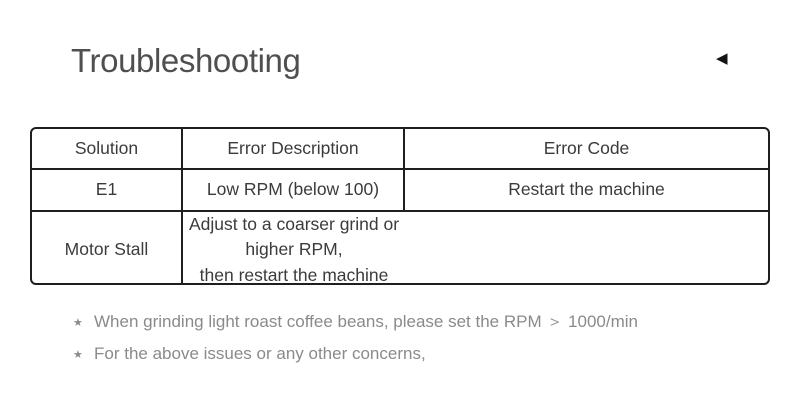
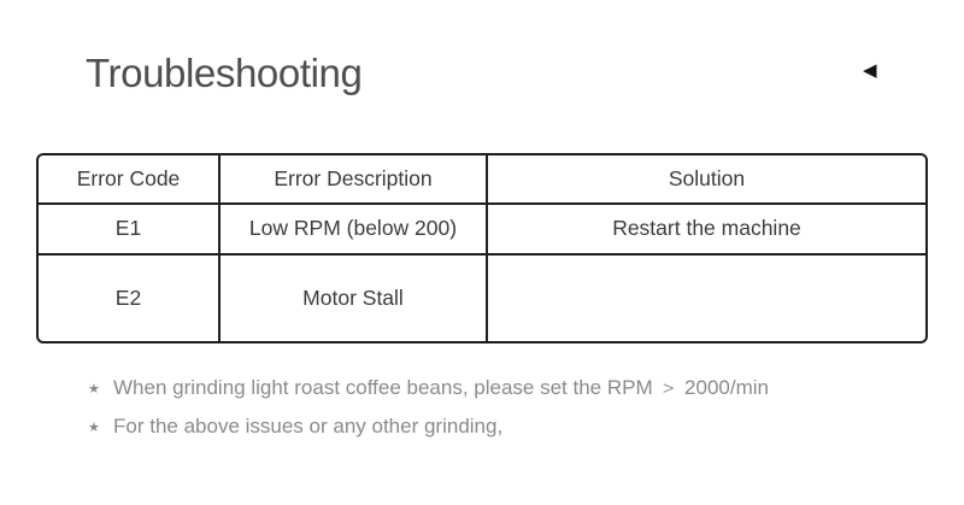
  Troubleshooting
  ◀
- Solution
+ Error Code
  Error Description
- Error Code
+ Solution
  E1
- Low RPM (below 100)
+ Low RPM (below 200)
  Restart the machine
+ E2
  Motor Stall
- Adjust to a coarser grind or higher RPM,
- then restart the machine
  ★
- When grinding light roast coffee beans, please set the RPM ＞ 1000/min
+ When grinding light roast coffee beans, please set the RPM ＞ 2000/min
  ★
- For the above issues or any other concerns,
+ For the above issues or any other grinding,
